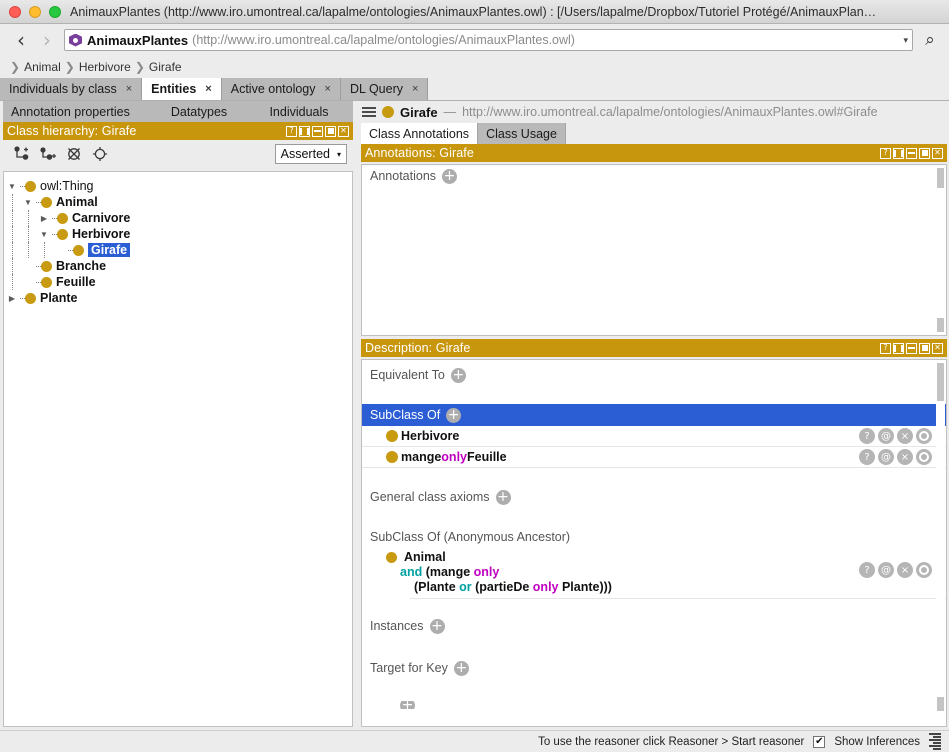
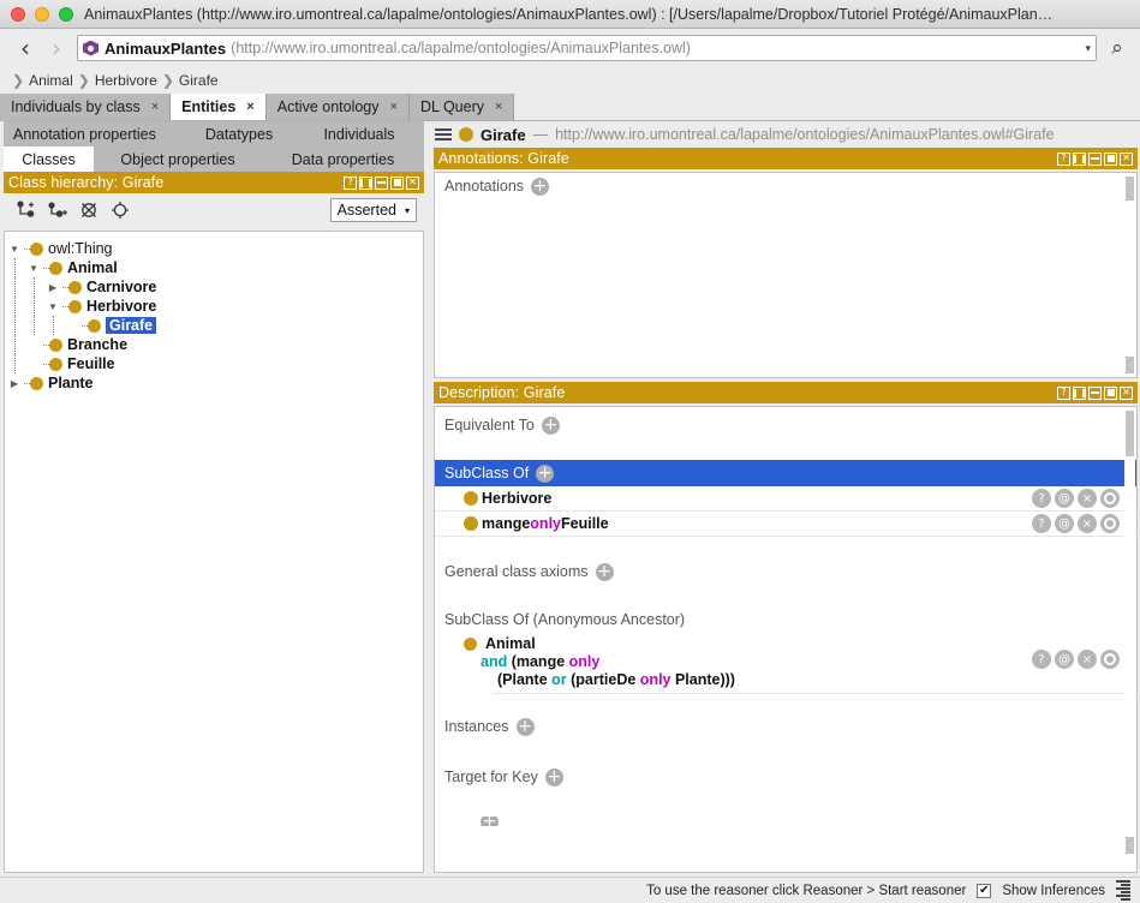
  AnimauxPlantes (http://www.iro.umontreal.ca/lapalme/ontologies/AnimauxPlantes.owl) : [/Users/lapalme/Dropbox/Tutoriel Protégé/AnimauxPlante...
  ‹
  ›
  AnimauxPlantes
  (http://www.iro.umontreal.ca/lapalme/ontologies/AnimauxPlantes.owl)
  ▾
  ⌕
  ❯
  Animal
  ❯
  Herbivore
  ❯
  Girafe
  Individuals by class
  ×
  Entities
  ×
  Active ontology
  ×
  DL Query
  ×
  Annotation properties
  Datatypes
  Individuals
+ Classes
+ Object properties
+ Data properties
  Class hierarchy: Girafe
  ?
  ✕
  Asserted
  ▾
  ▼
  owl:Thing
  ▼
  Animal
  ▶
  Carnivore
  ▼
  Herbivore
  Girafe
  Branche
  Feuille
  ▶
  Plante
  Girafe
  —
  http://www.iro.umontreal.ca/lapalme/ontologies/AnimauxPlantes.owl#Girafe
- Class Annotations
- Class Usage
  Annotations: Girafe
  ?
  ✕
  Annotations
  +
  Description: Girafe
  ?
  ✕
  Equivalent To
  +
  SubClass Of
  +
  Herbivore
  ?
  @
  ×
  mange
  only
  Feuille
  ?
  @
  ×
  General class axioms
  +
  SubClass Of (Anonymous Ancestor)
  Animal
  and (mange only
  (Plante or (partieDe only Plante)))
  ?
  @
  ×
  Instances
  +
  Target for Key
  +
  +
  To use the reasoner click Reasoner > Start reasoner
  ✔
  Show Inferences
